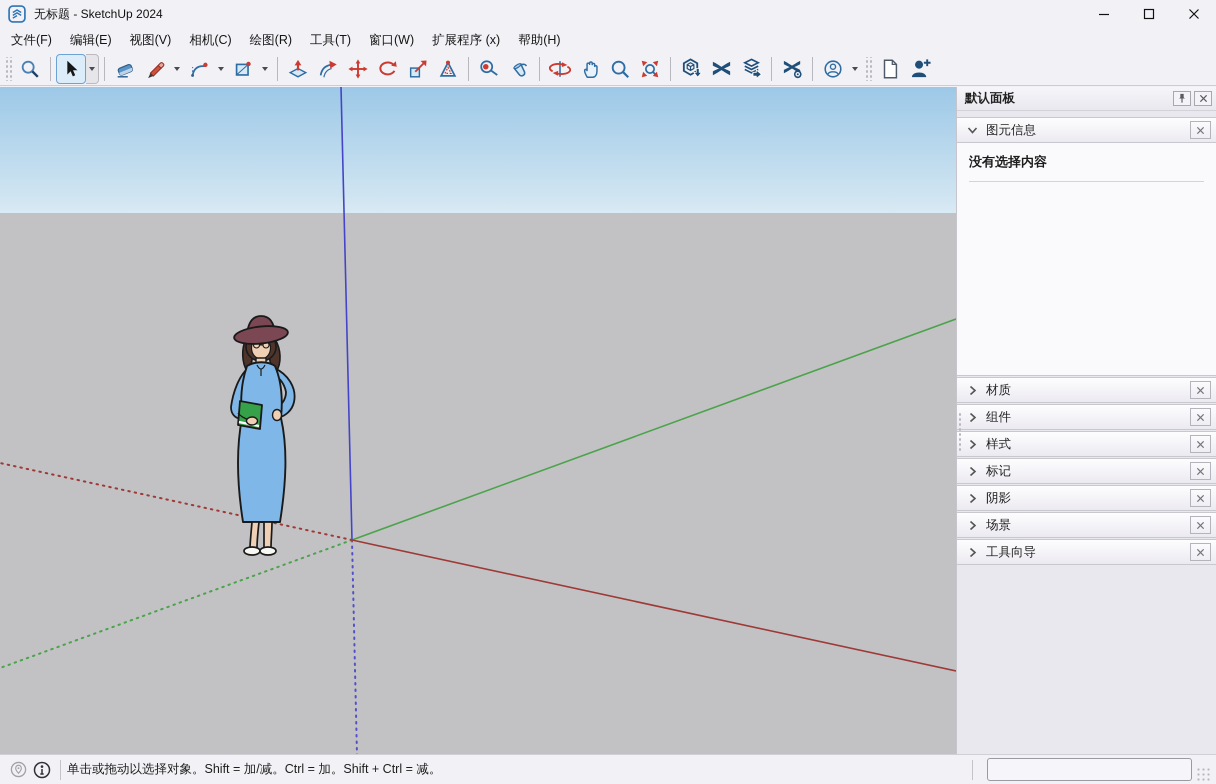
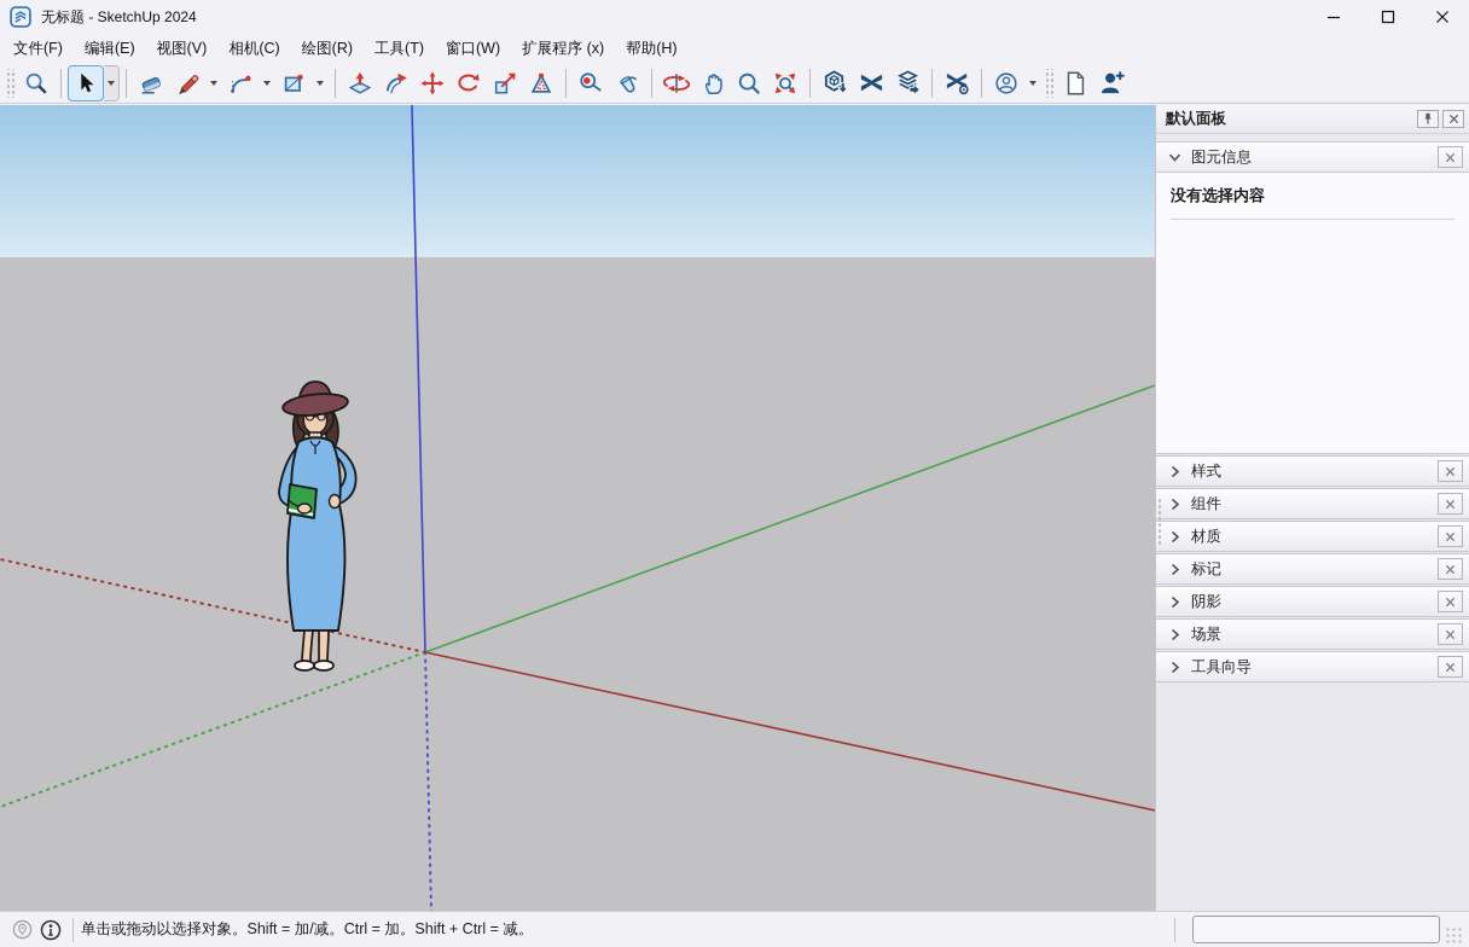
  无标题 - SketchUp 2024
  文件(F)
  编辑(E)
  视图(V)
  相机(C)
  绘图(R)
  工具(T)
  窗口(W)
  扩展程序 (x)
  帮助(H)
  默认面板
  图元信息
  没有选择内容
- 材质
+ 样式
  组件
- 样式
+ 材质
  标记
  阴影
  场景
  工具向导
  单击或拖动以选择对象。Shift = 加/减。Ctrl = 加。Shift + Ctrl = 减。
